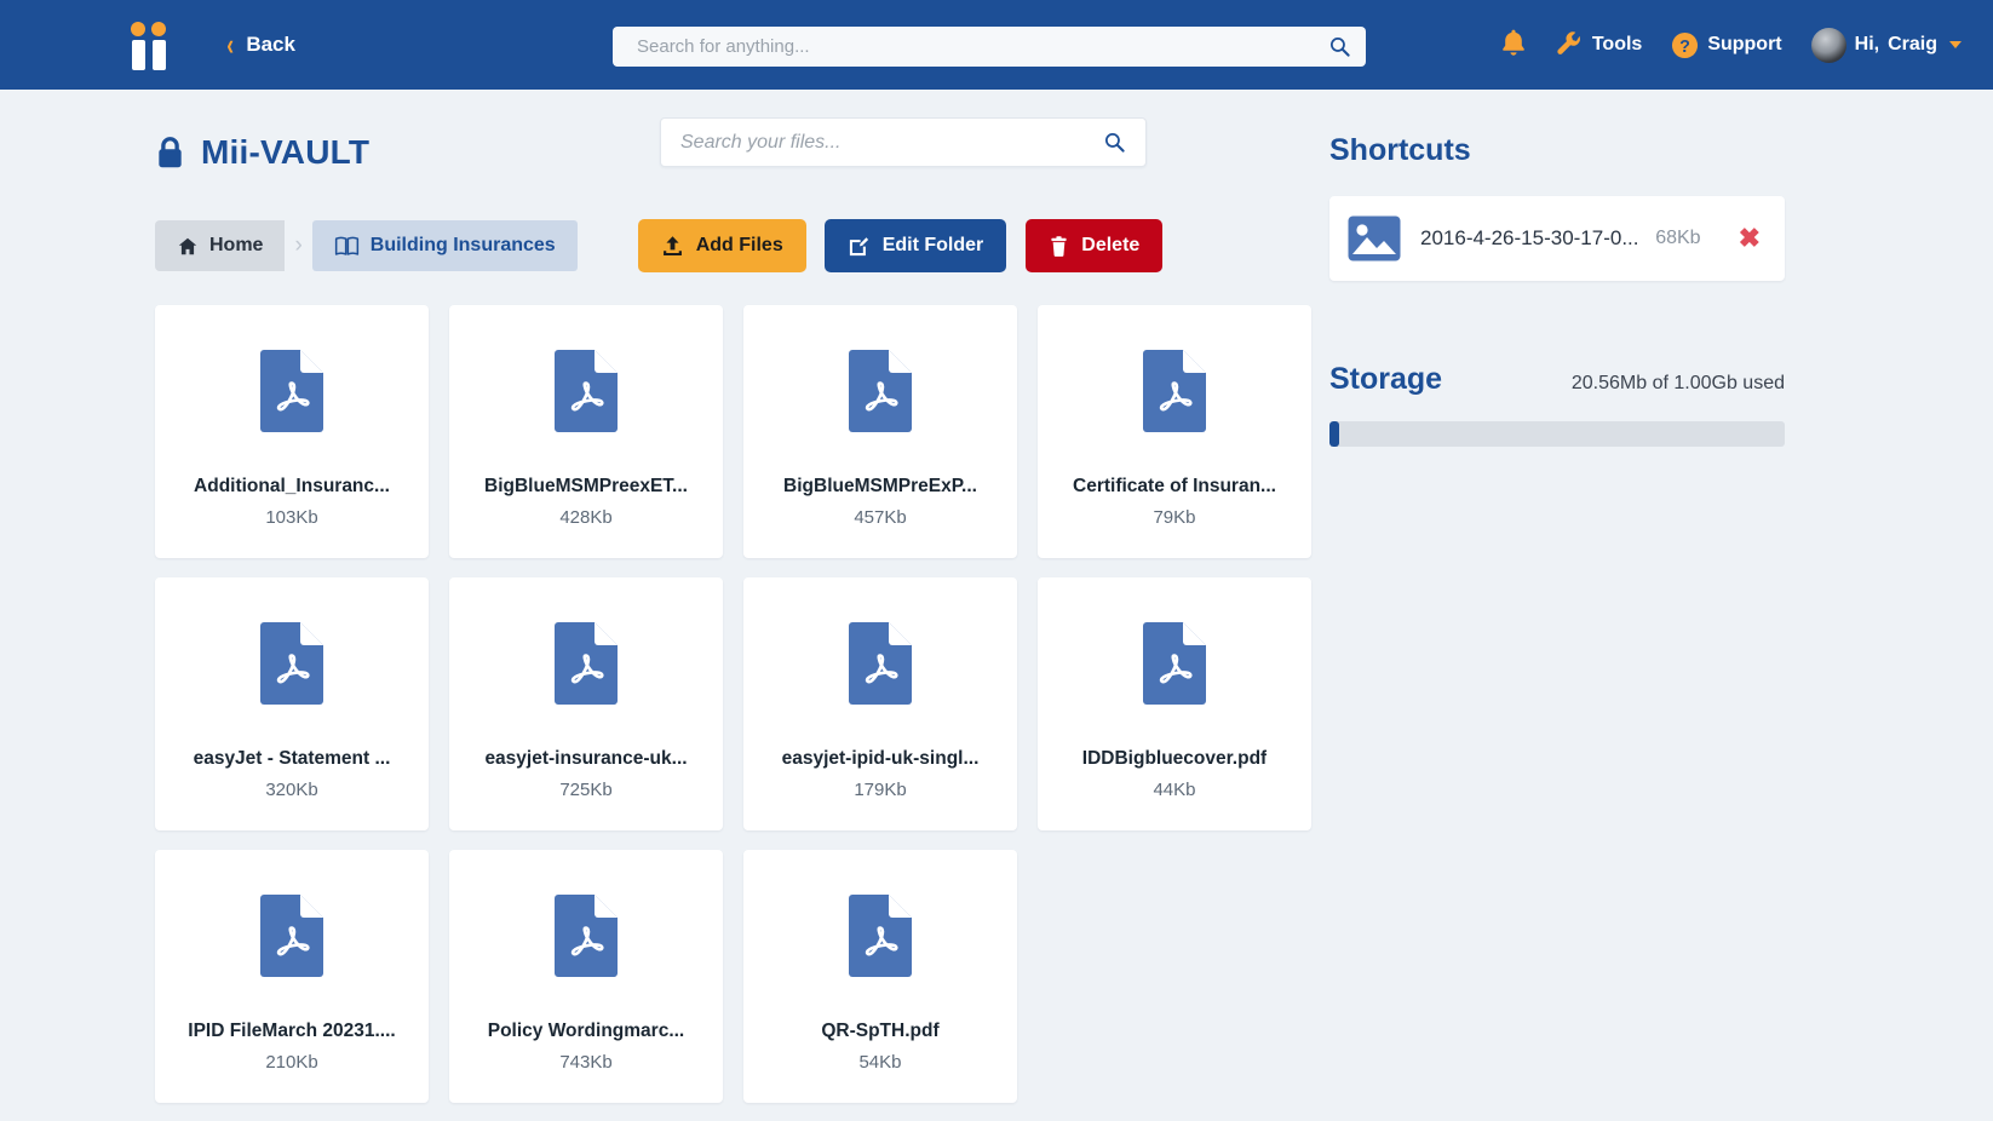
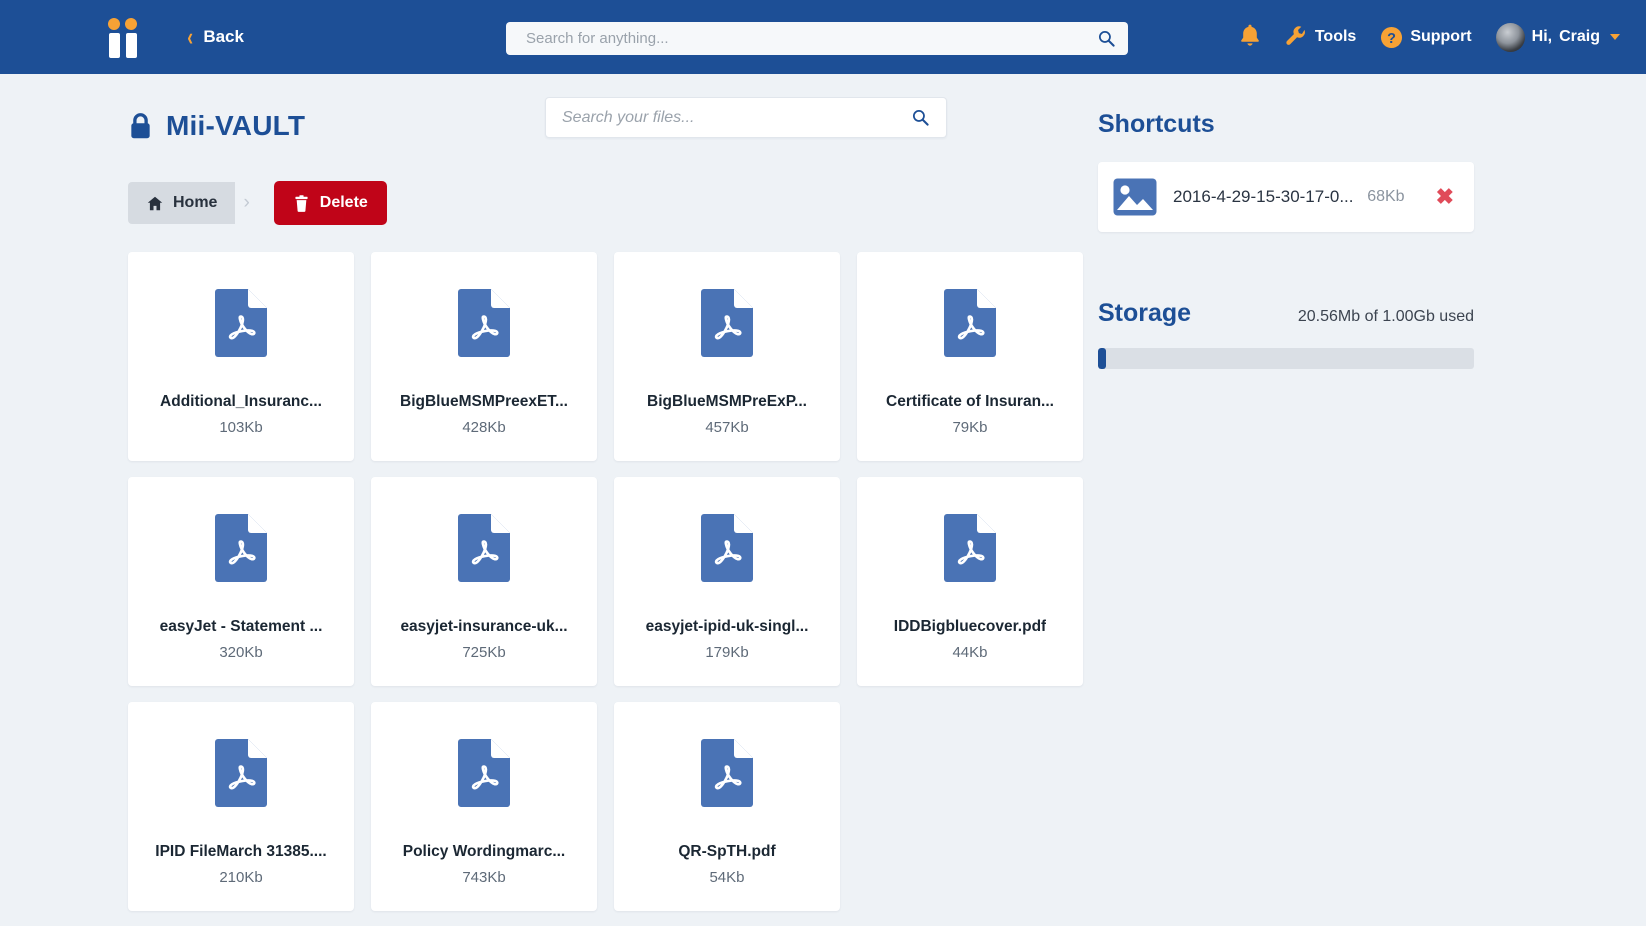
  ‹
  Back
  Search for anything...
  Tools
  ?
  Support
  Hi,
  Craig
  Mii-VAULT
  Search your files...
  Home
  ›
- Building Insurances
- Add Files
- Edit Folder
  Delete
  Additional_Insuranc...
  103Kb
  BigBlueMSMPreexET...
  428Kb
  BigBlueMSMPreExP...
  457Kb
  Certificate of Insuran...
  79Kb
  easyJet - Statement ...
  320Kb
  easyjet-insurance-uk...
  725Kb
  easyjet-ipid-uk-singl...
  179Kb
  IDDBigbluecover.pdf
  44Kb
- IPID FileMarch 20231....
+ IPID FileMarch 31385....
  210Kb
  Policy Wordingmarc...
  743Kb
  QR-SpTH.pdf
  54Kb
  Shortcuts
- 2016-4-26-15-30-17-0...
+ 2016-4-29-15-30-17-0...
  68Kb
  ✖
  Storage
  20.56Mb of 1.00Gb used
